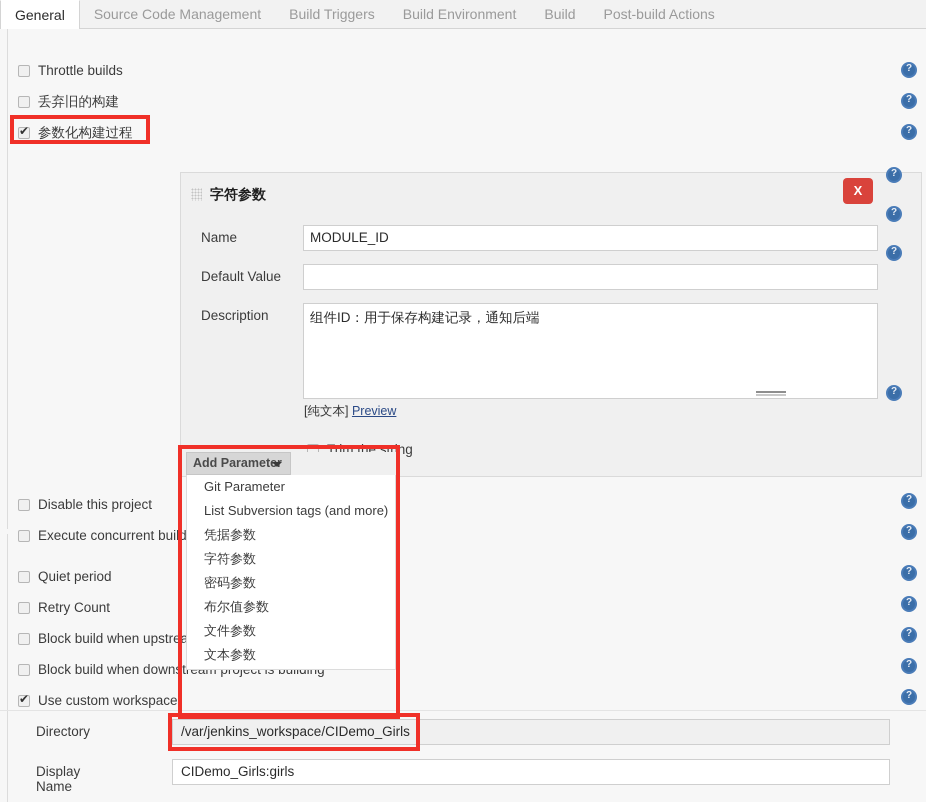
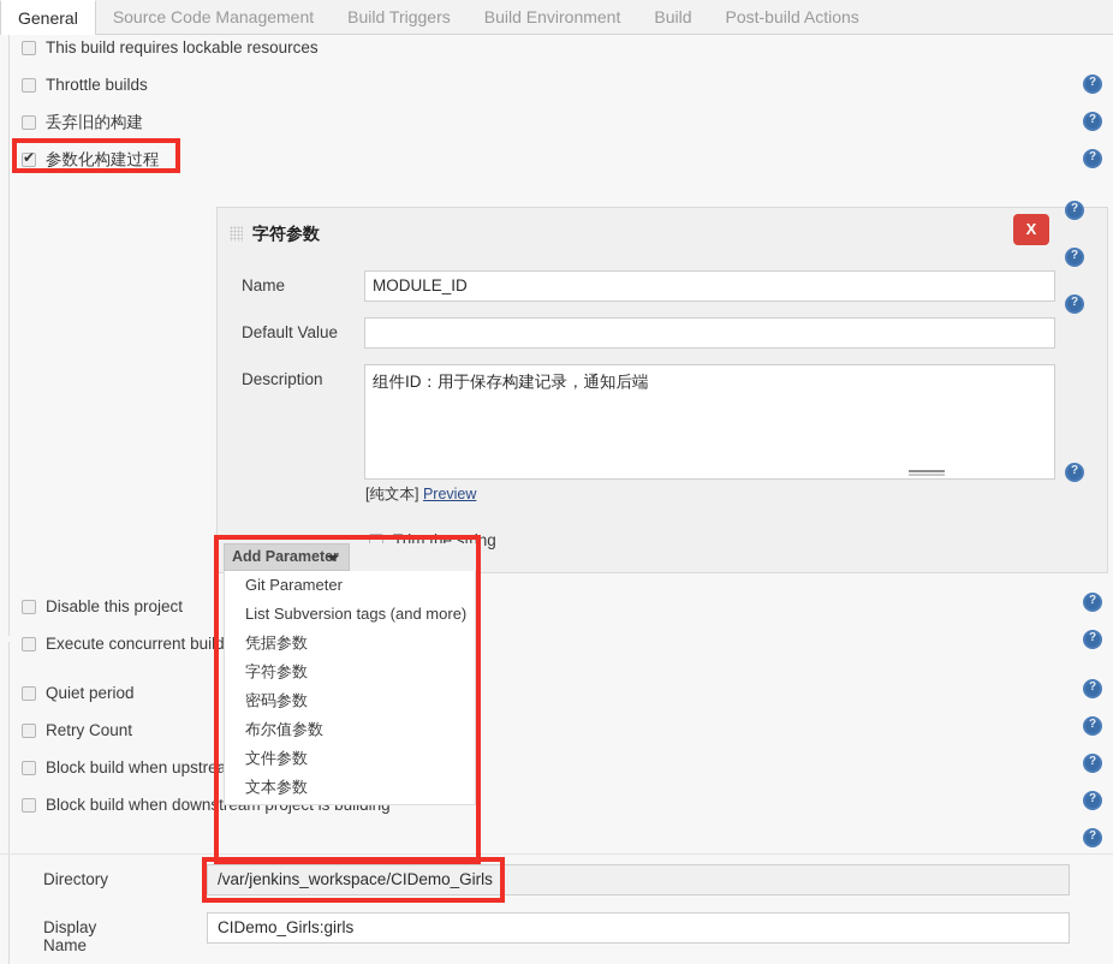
  General
  Source Code Management
  Build Triggers
  Build Environment
  Build
  Post-build Actions
+ This build requires lockable resources
  Throttle builds
  丢弃旧的构建
  参数化构建过程
  字符参数
  X
  Name
  MODULE_ID
  Default Value
  Description
  组件ID：用于保存构建记录，通知后端
  [纯文本] Preview
  Trim the string
  Disable this project
  Quiet period
  Retry Count
- Use custom workspace
  Directory
  /var/jenkins_workspace/CIDemo_Girls
  Display Name
  CIDemo_Girls:girls
  Add Parameter
  Git Parameter
  List Subversion tags (and more)
  凭据参数
  字符参数
  密码参数
  布尔值参数
  文件参数
  文本参数
